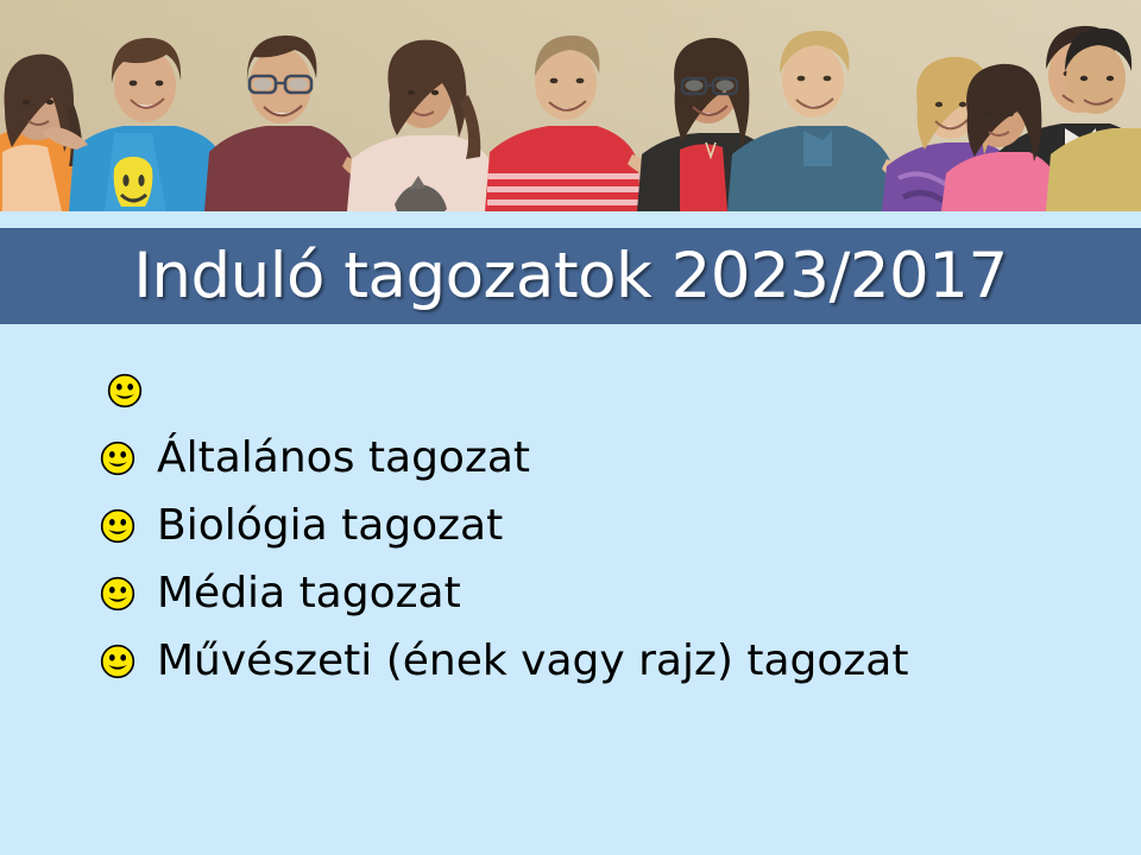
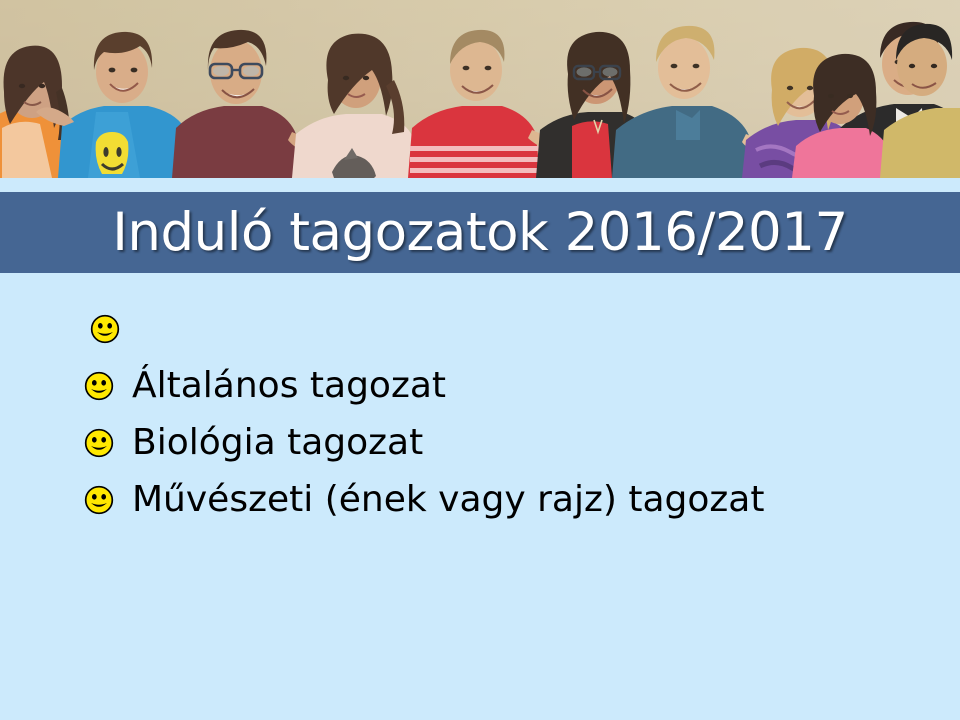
- Induló tagozatok 2023/2017
+ Induló tagozatok 2016/2017
  Általános tagozat
  Biológia tagozat
- Média tagozat
  Művészeti (ének vagy rajz) tagozat
